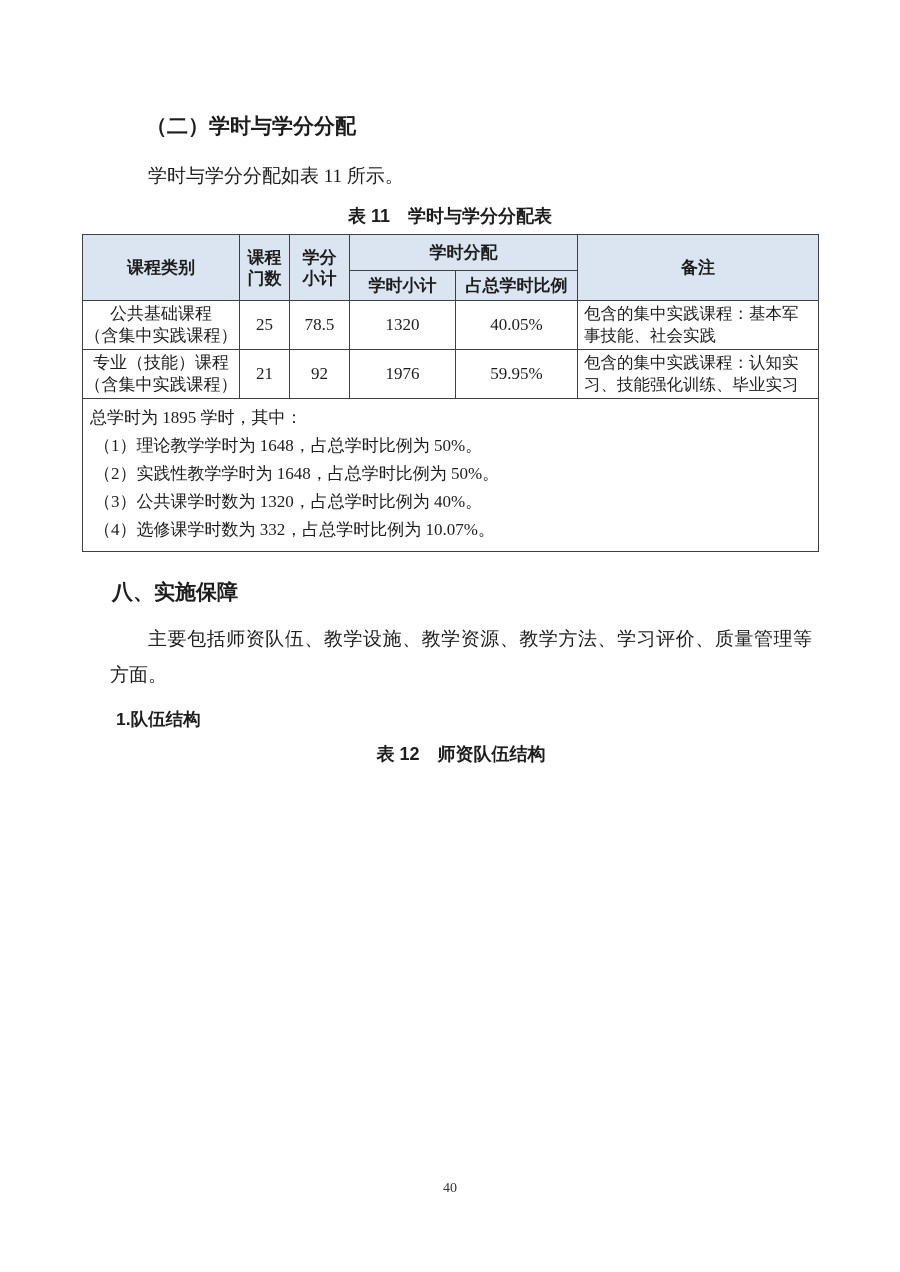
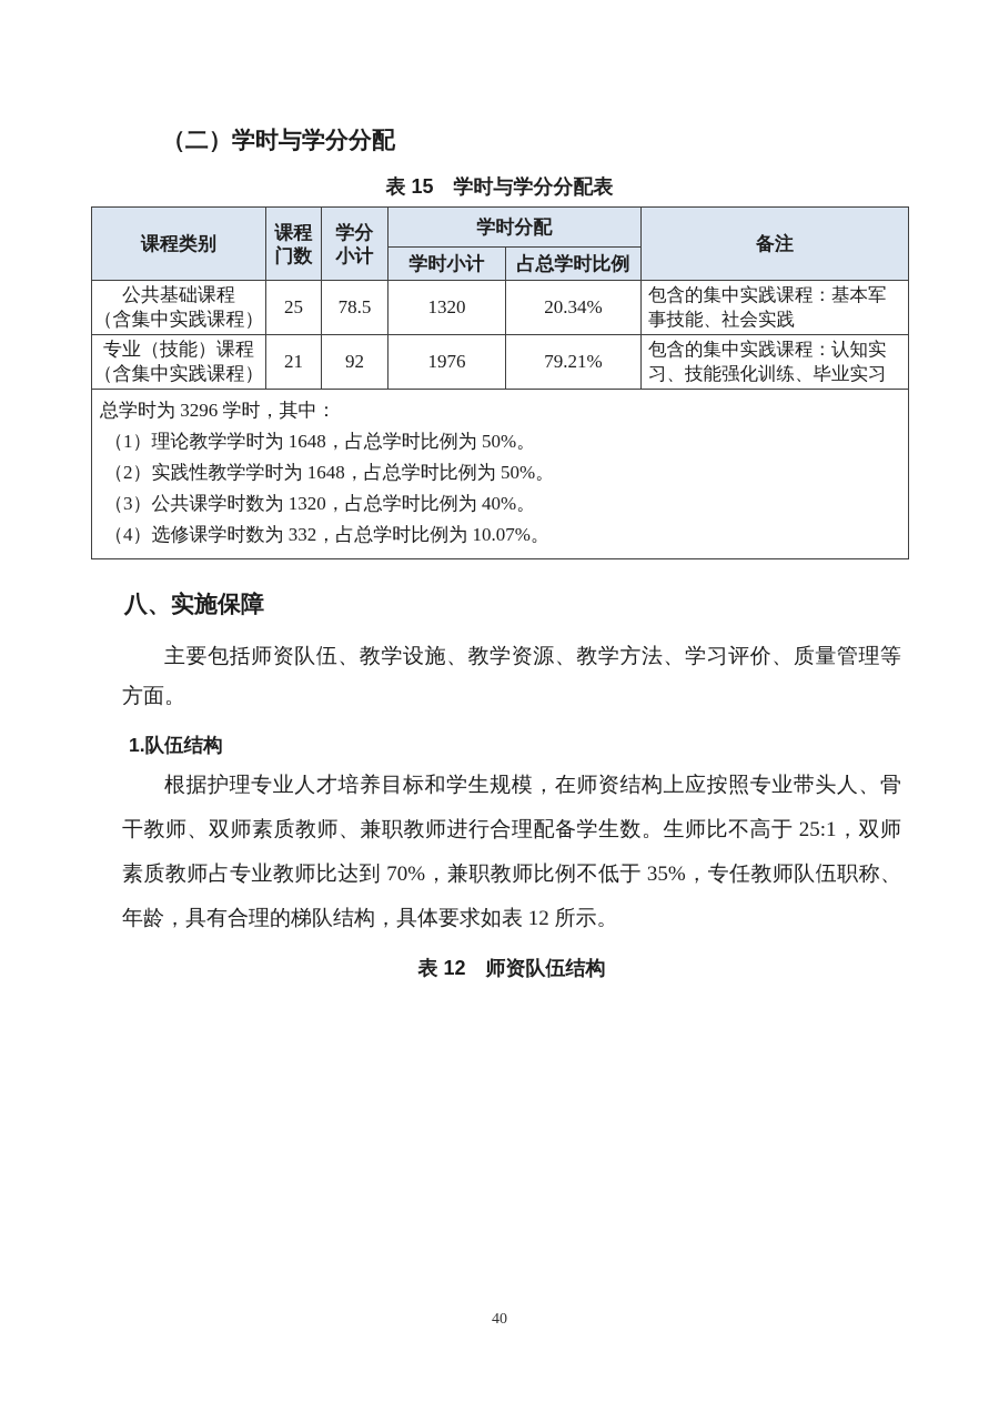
  （二）学时与学分分配
- 学时与学分分配如表 11 所示。
- 表 11 学时与学分分配表
+ 表 15 学时与学分分配表
  课程类别	课程门数	学分小计	学时分配	备注
  学时小计	占总学时比例
- 公共基础课程 （含集中实践课程）	25	78.5	1320	40.05%	包含的集中实践课程：基本军事技能、社会实践
+ 公共基础课程 （含集中实践课程）	25	78.5	1320	20.34%	包含的集中实践课程：基本军事技能、社会实践
- 专业（技能）课程 （含集中实践课程）	21	92	1976	59.95%	包含的集中实践课程：认知实习、技能强化训练、毕业实习
+ 专业（技能）课程 （含集中实践课程）	21	92	1976	79.21%	包含的集中实践课程：认知实习、技能强化训练、毕业实习
- 总学时为 1895 学时，其中： （1）理论教学学时为 1648，占总学时比例为 50%。 （2）实践性教学学时为 1648，占总学时比例为 50%。 （3）公共课学时数为 1320，占总学时比例为 40%。 （4）选修课学时数为 332，占总学时比例为 10.07%。
+ 总学时为 3296 学时，其中： （1）理论教学学时为 1648，占总学时比例为 50%。 （2）实践性教学学时为 1648，占总学时比例为 50%。 （3）公共课学时数为 1320，占总学时比例为 40%。 （4）选修课学时数为 332，占总学时比例为 10.07%。
  八、实施保障
  主要包括师资队伍、教学设施、教学资源、教学方法、学习评价、质量管理等方面。
  1.队伍结构
+ 根据护理专业人才培养目标和学生规模，在师资结构上应按照专业带头人、骨干教师、双师素质教师、兼职教师进行合理配备学生数。生师比不高于 25:1，双师素质教师占专业教师比达到 70%，兼职教师比例不低于 35%，专任教师队伍职称、年龄，具有合理的梯队结构，具体要求如表 12 所示。
  表 12 师资队伍结构
  40
